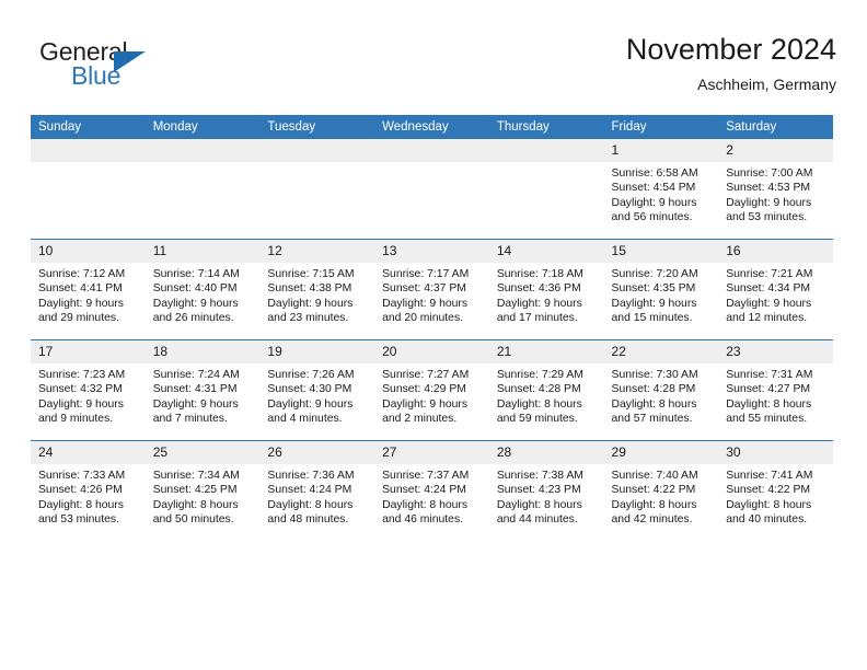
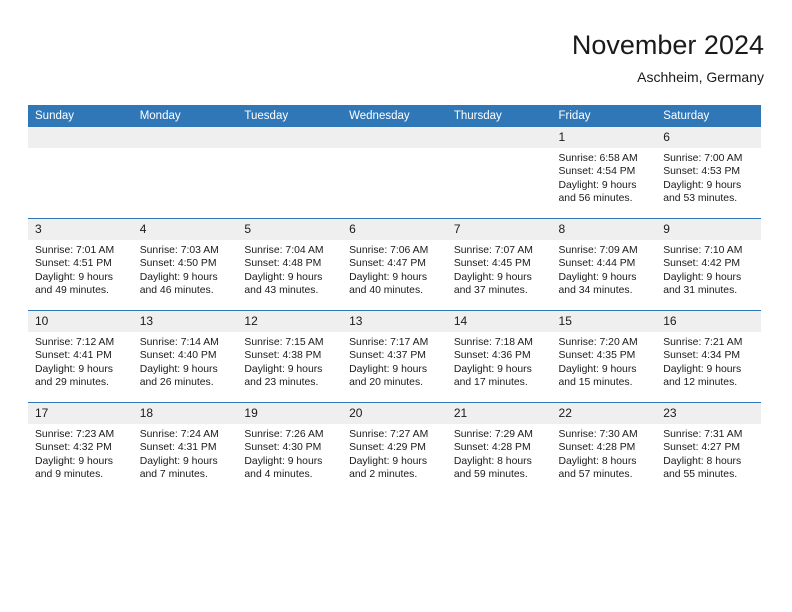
- General
- Blue
  November 2024
  Aschheim, Germany
  Sunday	Monday	Tuesday	Wednesday	Thursday	Friday	Saturday
- 					1 Sunrise: 6:58 AM Sunset: 4:54 PM Daylight: 9 hours and 56 minutes.	2 Sunrise: 7:00 AM Sunset: 4:53 PM Daylight: 9 hours and 53 minutes.
+ 					1 Sunrise: 6:58 AM Sunset: 4:54 PM Daylight: 9 hours and 56 minutes.	6 Sunrise: 7:00 AM Sunset: 4:53 PM Daylight: 9 hours and 53 minutes.
+ 3 Sunrise: 7:01 AM Sunset: 4:51 PM Daylight: 9 hours and 49 minutes.	4 Sunrise: 7:03 AM Sunset: 4:50 PM Daylight: 9 hours and 46 minutes.	5 Sunrise: 7:04 AM Sunset: 4:48 PM Daylight: 9 hours and 43 minutes.	6 Sunrise: 7:06 AM Sunset: 4:47 PM Daylight: 9 hours and 40 minutes.	7 Sunrise: 7:07 AM Sunset: 4:45 PM Daylight: 9 hours and 37 minutes.	8 Sunrise: 7:09 AM Sunset: 4:44 PM Daylight: 9 hours and 34 minutes.	9 Sunrise: 7:10 AM Sunset: 4:42 PM Daylight: 9 hours and 31 minutes.
- 10 Sunrise: 7:12 AM Sunset: 4:41 PM Daylight: 9 hours and 29 minutes.	11 Sunrise: 7:14 AM Sunset: 4:40 PM Daylight: 9 hours and 26 minutes.	12 Sunrise: 7:15 AM Sunset: 4:38 PM Daylight: 9 hours and 23 minutes.	13 Sunrise: 7:17 AM Sunset: 4:37 PM Daylight: 9 hours and 20 minutes.	14 Sunrise: 7:18 AM Sunset: 4:36 PM Daylight: 9 hours and 17 minutes.	15 Sunrise: 7:20 AM Sunset: 4:35 PM Daylight: 9 hours and 15 minutes.	16 Sunrise: 7:21 AM Sunset: 4:34 PM Daylight: 9 hours and 12 minutes.
+ 10 Sunrise: 7:12 AM Sunset: 4:41 PM Daylight: 9 hours and 29 minutes.	13 Sunrise: 7:14 AM Sunset: 4:40 PM Daylight: 9 hours and 26 minutes.	12 Sunrise: 7:15 AM Sunset: 4:38 PM Daylight: 9 hours and 23 minutes.	13 Sunrise: 7:17 AM Sunset: 4:37 PM Daylight: 9 hours and 20 minutes.	14 Sunrise: 7:18 AM Sunset: 4:36 PM Daylight: 9 hours and 17 minutes.	15 Sunrise: 7:20 AM Sunset: 4:35 PM Daylight: 9 hours and 15 minutes.	16 Sunrise: 7:21 AM Sunset: 4:34 PM Daylight: 9 hours and 12 minutes.
  17 Sunrise: 7:23 AM Sunset: 4:32 PM Daylight: 9 hours and 9 minutes.	18 Sunrise: 7:24 AM Sunset: 4:31 PM Daylight: 9 hours and 7 minutes.	19 Sunrise: 7:26 AM Sunset: 4:30 PM Daylight: 9 hours and 4 minutes.	20 Sunrise: 7:27 AM Sunset: 4:29 PM Daylight: 9 hours and 2 minutes.	21 Sunrise: 7:29 AM Sunset: 4:28 PM Daylight: 8 hours and 59 minutes.	22 Sunrise: 7:30 AM Sunset: 4:28 PM Daylight: 8 hours and 57 minutes.	23 Sunrise: 7:31 AM Sunset: 4:27 PM Daylight: 8 hours and 55 minutes.
- 24 Sunrise: 7:33 AM Sunset: 4:26 PM Daylight: 8 hours and 53 minutes.	25 Sunrise: 7:34 AM Sunset: 4:25 PM Daylight: 8 hours and 50 minutes.	26 Sunrise: 7:36 AM Sunset: 4:24 PM Daylight: 8 hours and 48 minutes.	27 Sunrise: 7:37 AM Sunset: 4:24 PM Daylight: 8 hours and 46 minutes.	28 Sunrise: 7:38 AM Sunset: 4:23 PM Daylight: 8 hours and 44 minutes.	29 Sunrise: 7:40 AM Sunset: 4:22 PM Daylight: 8 hours and 42 minutes.	30 Sunrise: 7:41 AM Sunset: 4:22 PM Daylight: 8 hours and 40 minutes.
